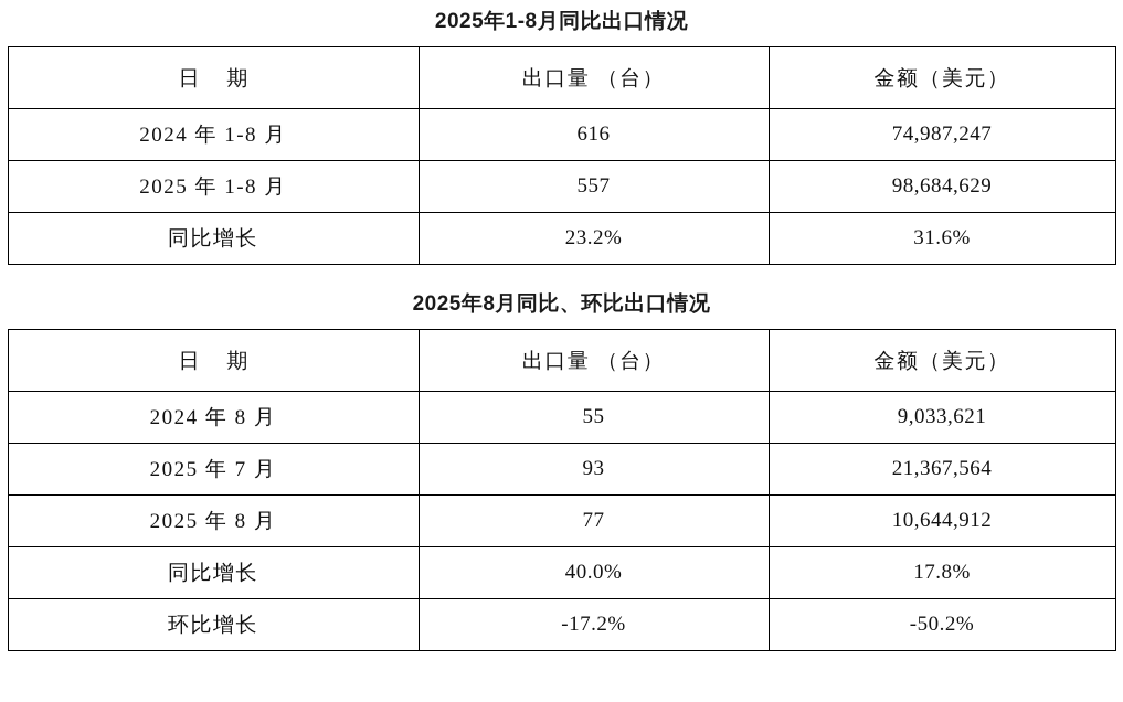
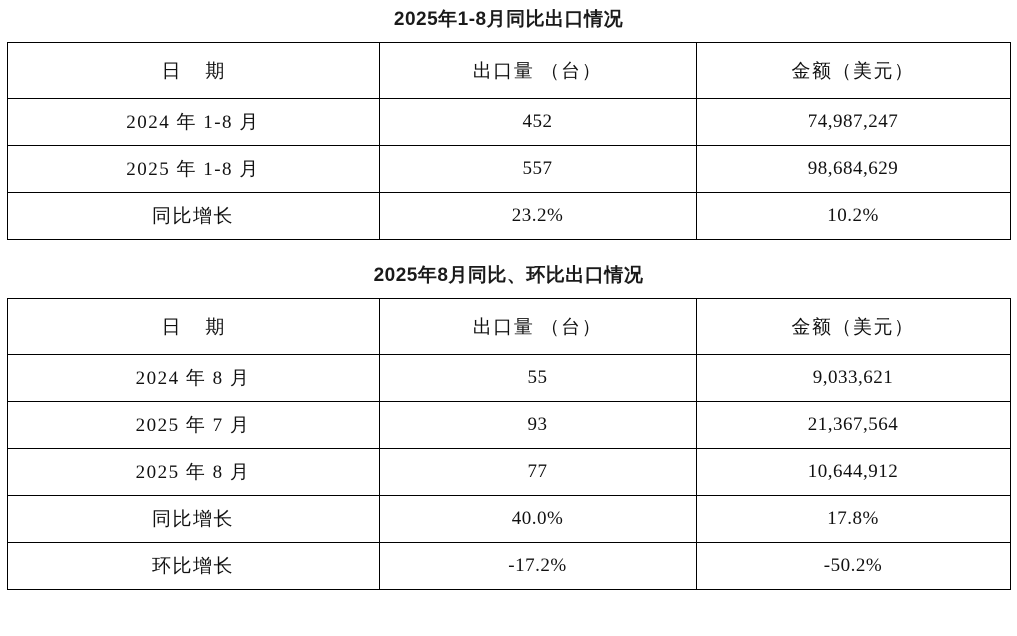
  2025年1-8月同比出口情况
  日 期	出口量 （台）	金额（美元）
- 2024 年 1-8 月	616	74,987,247
+ 2024 年 1-8 月	452	74,987,247
  2025 年 1-8 月	557	98,684,629
- 同比增长	23.2%	31.6%
+ 同比增长	23.2%	10.2%
  2025年8月同比、环比出口情况
  日 期	出口量 （台）	金额（美元）
  2024 年 8 月	55	9,033,621
  2025 年 7 月	93	21,367,564
  2025 年 8 月	77	10,644,912
  同比增长	40.0%	17.8%
  环比增长	-17.2%	-50.2%
